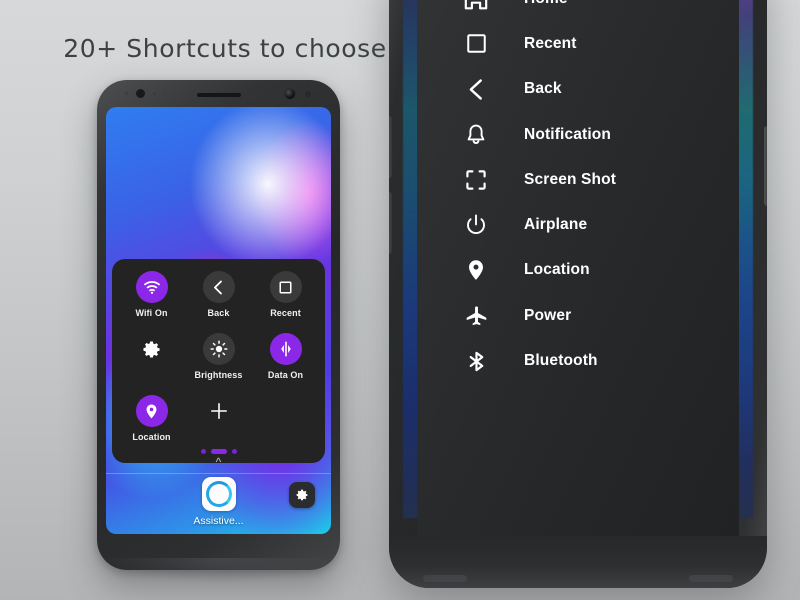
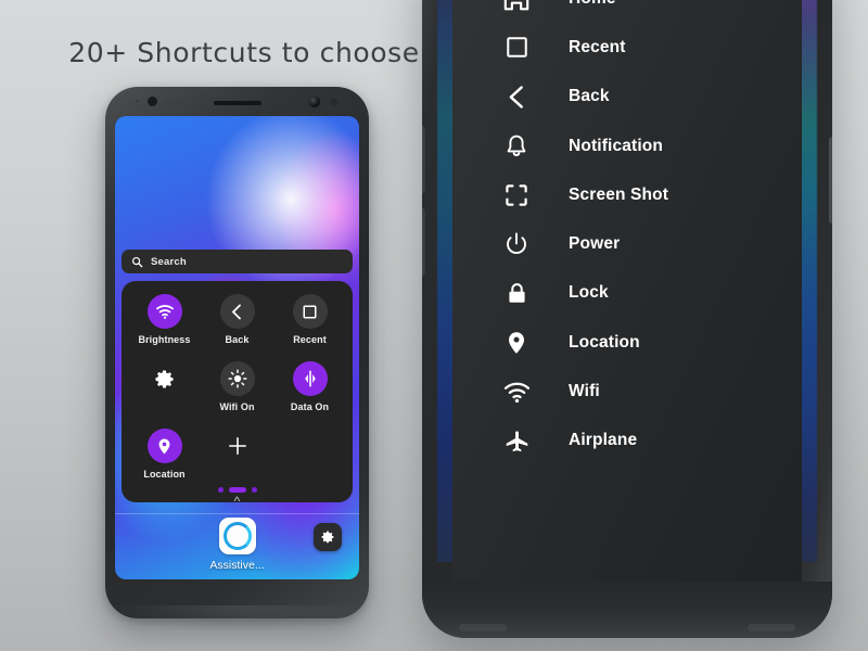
  20+ Shortcuts to choose
+ Search
- Wifi On
+ Brightness
  Back
  Recent
- Brightness
+ Wifi On
  Data On
  Location
  ^
  Assistive...
  Recent
  Back
  Notification
  Screen Shot
- Airplane
+ Power
+ Lock
  Location
+ Wifi
- Power
+ Airplane
- Bluetooth
